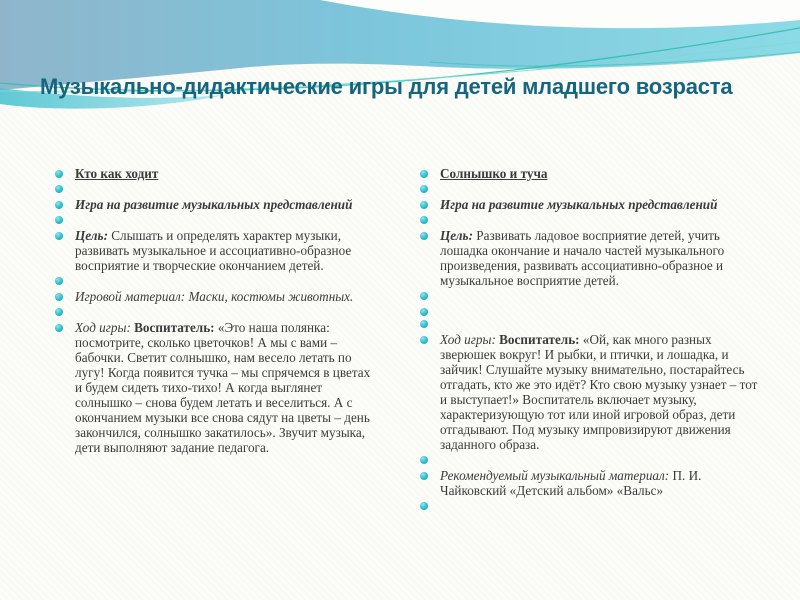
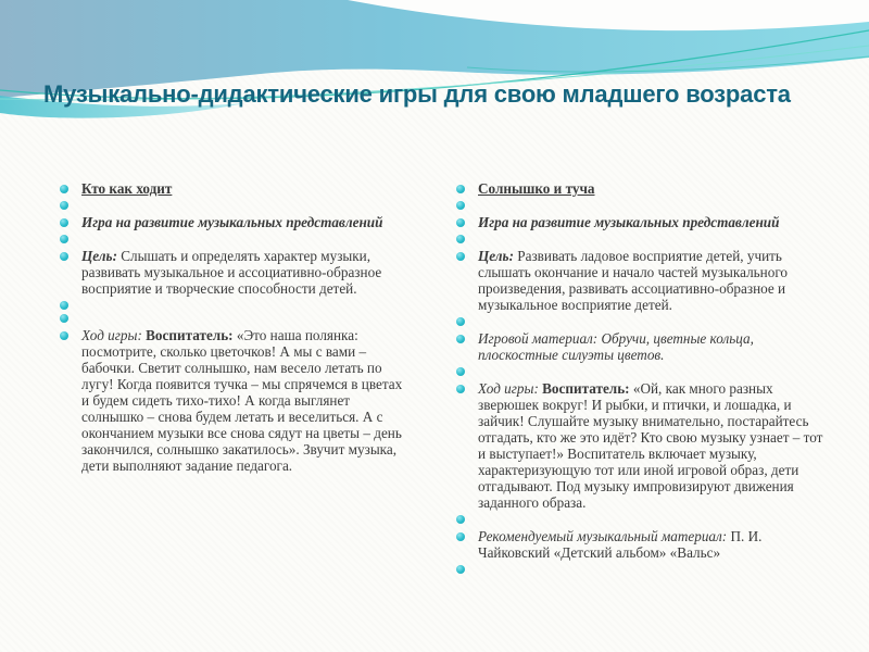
- Музыкально-дидактические игры для детей младшего возраста
+ Музыкально-дидактические игры для свою младшего возраста
  Кто как ходит
  Игра на развитие музыкальных представлений
- Цель: Слышать и определять характер музыки, развивать музыкальное и ассоциативно-образное восприятие и творческие окончанием детей.
+ Цель: Слышать и определять характер музыки, развивать музыкальное и ассоциативно-образное восприятие и творческие способности детей.
- Игровой материал: Маски, костюмы животных.
  Ход игры: Воспитатель: «Это наша полянка: посмотрите, сколько цветочков! А мы с вами – бабочки. Светит солнышко, нам весело летать по лугу! Когда появится тучка – мы спрячемся в цветах и будем сидеть тихо-тихо! А когда выглянет солнышко – снова будем летать и веселиться. А с окончанием музыки все снова сядут на цветы – день закончился, солнышко закатилось». Звучит музыка, дети выполняют задание педагога.
  Солнышко и туча
  Игра на развитие музыкальных представлений
- Цель: Развивать ладовое восприятие детей, учить лошадка окончание и начало частей музыкального произведения, развивать ассоциативно-образное и музыкальное восприятие детей.
+ Цель: Развивать ладовое восприятие детей, учить слышать окончание и начало частей музыкального произведения, развивать ассоциативно-образное и музыкальное восприятие детей.
+ Игровой материал: Обручи, цветные кольца, плоскостные силуэты цветов.
  Ход игры: Воспитатель: «Ой, как много разных зверюшек вокруг! И рыбки, и птички, и лошадка, и зайчик! Слушайте музыку внимательно, постарайтесь отгадать, кто же это идёт? Кто свою музыку узнает – тот и выступает!» Воспитатель включает музыку, характеризующую тот или иной игровой образ, дети отгадывают. Под музыку импровизируют движения заданного образа.
  Рекомендуемый музыкальный материал: П. И. Чайковский «Детский альбом» «Вальс»
